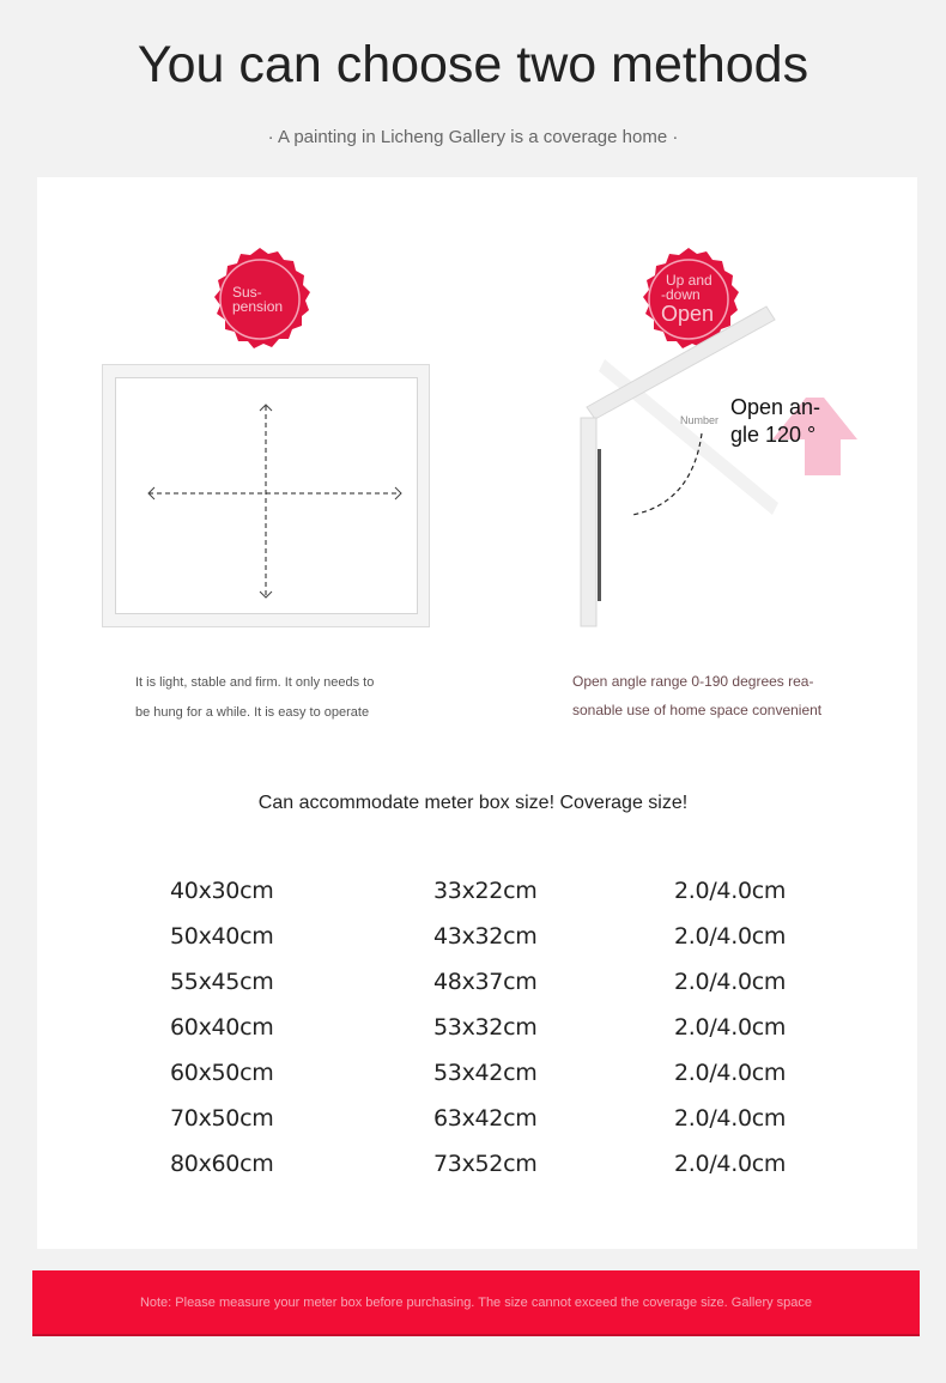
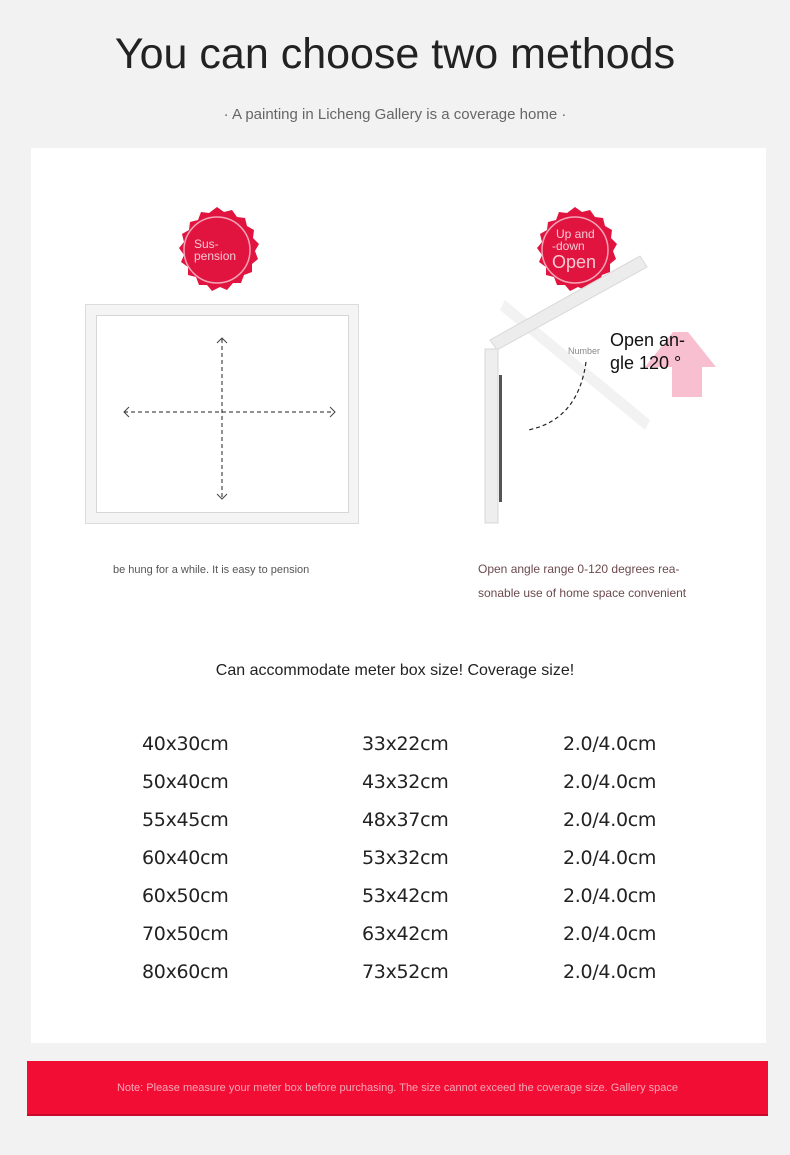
  You can choose two methods
  · A painting in Licheng Gallery is a coverage home ·
  Sus-
  pension
  Up and
  -down
  Open
  Number
  Open an-
  gle 120 °
- It is light, stable and firm. It only needs to
- be hung for a while. It is easy to operate
+ be hung for a while. It is easy to pension
- Open angle range 0-190 degrees rea-
+ Open angle range 0-120 degrees rea-
  sonable use of home space convenient
  Can accommodate meter box size! Coverage size!
  40x30cm
  33x22cm
  2.0/4.0cm
  50x40cm
  43x32cm
  2.0/4.0cm
  55x45cm
  48x37cm
  2.0/4.0cm
  60x40cm
  53x32cm
  2.0/4.0cm
  60x50cm
  53x42cm
  2.0/4.0cm
  70x50cm
  63x42cm
  2.0/4.0cm
  80x60cm
  73x52cm
  2.0/4.0cm
  Note: Please measure your meter box before purchasing. The size cannot exceed the coverage size. Gallery space
